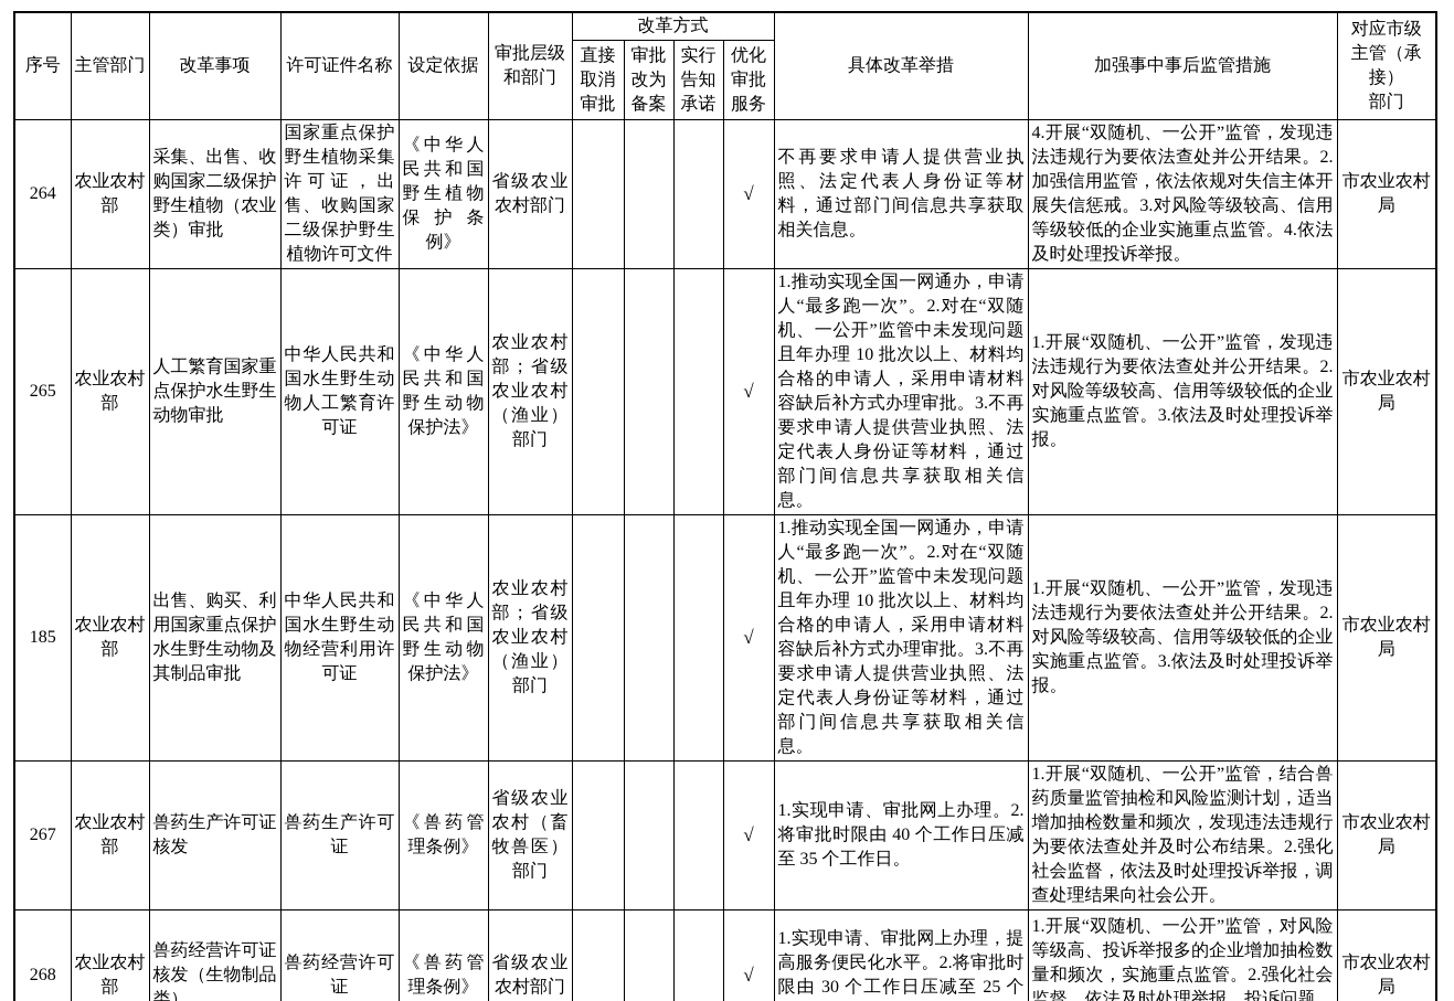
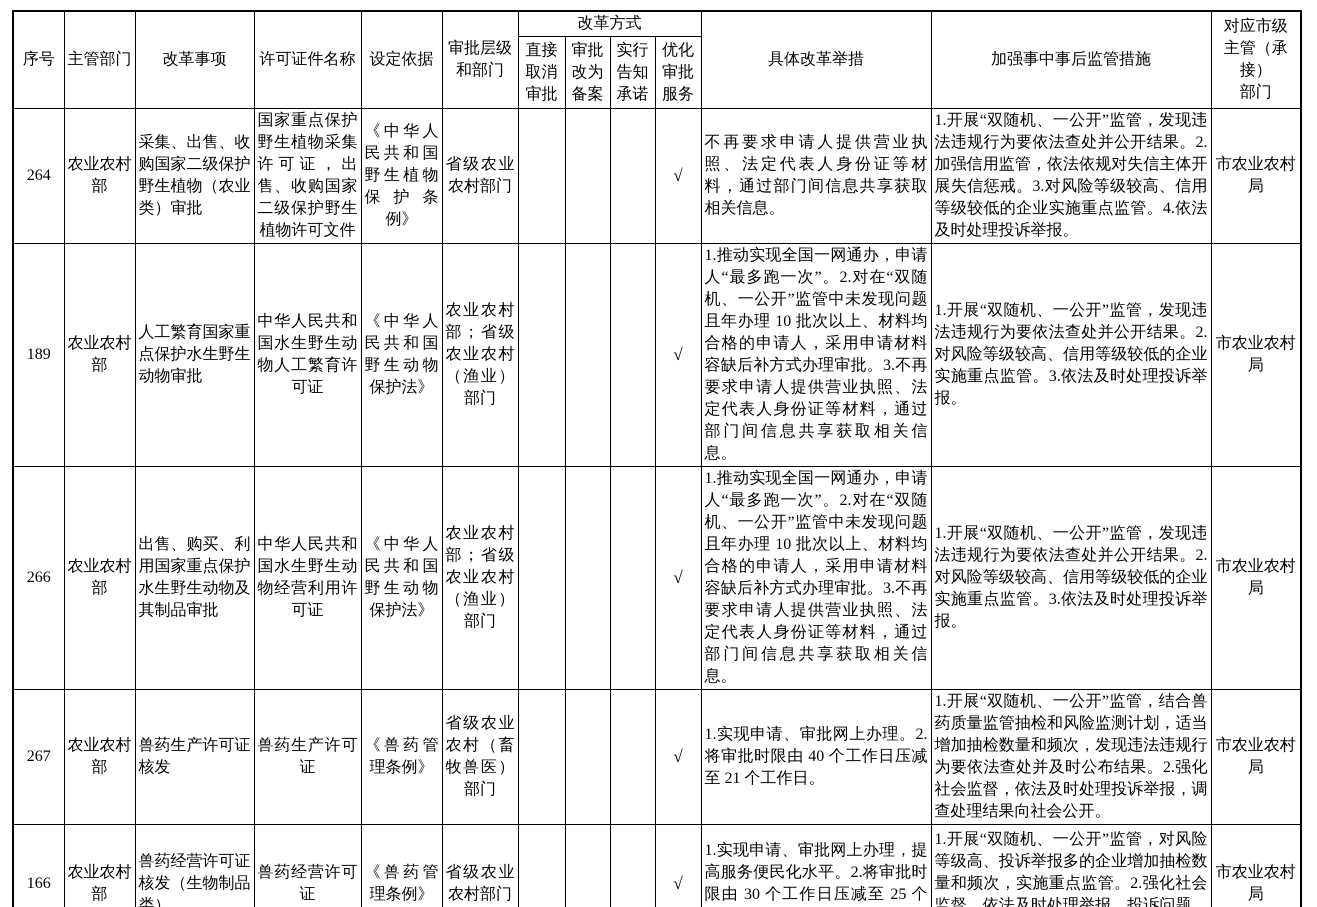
  序号	主管部门	改革事项	许可证件名称	设定依据	审批层级 和部门	改革方式	具体改革举措	加强事中事后监管措施	对应市级 主管（承接） 部门
  直接 取消 审批	审批 改为 备案	实行 告知 承诺	优化 审批 服务
- 264	农业农村部	采集、出售、收购国家二级保护野生植物（农业类）审批	国家重点保护野生植物采集许可证，出售、收购国家二级保护野生植物许可文件	《中华人民共和国野生植物保护条例》	省级农业农村部门				√	不再要求申请人提供营业执照、法定代表人身份证等材料，通过部门间信息共享获取相关信息。	4.开展“双随机、一公开”监管，发现违法违规行为要依法查处并公开结果。2.加强信用监管，依法依规对失信主体开展失信惩戒。3.对风险等级较高、信用等级较低的企业实施重点监管。4.依法及时处理投诉举报。	市农业农村局
+ 264	农业农村部	采集、出售、收购国家二级保护野生植物（农业类）审批	国家重点保护野生植物采集许可证，出售、收购国家二级保护野生植物许可文件	《中华人民共和国野生植物保护条例》	省级农业农村部门				√	不再要求申请人提供营业执照、法定代表人身份证等材料，通过部门间信息共享获取相关信息。	1.开展“双随机、一公开”监管，发现违法违规行为要依法查处并公开结果。2.加强信用监管，依法依规对失信主体开展失信惩戒。3.对风险等级较高、信用等级较低的企业实施重点监管。4.依法及时处理投诉举报。	市农业农村局
- 265	农业农村部	人工繁育国家重点保护水生野生动物审批	中华人民共和国水生野生动物人工繁育许可证	《中华人民共和国野生动物保护法》	农业农村部；省级农业农村（渔业）部门				√	1.推动实现全国一网通办，申请人“最多跑一次”。2.对在“双随机、一公开”监管中未发现问题且年办理 10 批次以上、材料均合格的申请人，采用申请材料容缺后补方式办理审批。3.不再要求申请人提供营业执照、法定代表人身份证等材料，通过部门间信息共享获取相关信息。	1.开展“双随机、一公开”监管，发现违法违规行为要依法查处并公开结果。2.对风险等级较高、信用等级较低的企业实施重点监管。3.依法及时处理投诉举报。	市农业农村局
+ 189	农业农村部	人工繁育国家重点保护水生野生动物审批	中华人民共和国水生野生动物人工繁育许可证	《中华人民共和国野生动物保护法》	农业农村部；省级农业农村（渔业）部门				√	1.推动实现全国一网通办，申请人“最多跑一次”。2.对在“双随机、一公开”监管中未发现问题且年办理 10 批次以上、材料均合格的申请人，采用申请材料容缺后补方式办理审批。3.不再要求申请人提供营业执照、法定代表人身份证等材料，通过部门间信息共享获取相关信息。	1.开展“双随机、一公开”监管，发现违法违规行为要依法查处并公开结果。2.对风险等级较高、信用等级较低的企业实施重点监管。3.依法及时处理投诉举报。	市农业农村局
- 185	农业农村部	出售、购买、利用国家重点保护水生野生动物及其制品审批	中华人民共和国水生野生动物经营利用许可证	《中华人民共和国野生动物保护法》	农业农村部；省级农业农村（渔业）部门				√	1.推动实现全国一网通办，申请人“最多跑一次”。2.对在“双随机、一公开”监管中未发现问题且年办理 10 批次以上、材料均合格的申请人，采用申请材料容缺后补方式办理审批。3.不再要求申请人提供营业执照、法定代表人身份证等材料，通过部门间信息共享获取相关信息。	1.开展“双随机、一公开”监管，发现违法违规行为要依法查处并公开结果。2.对风险等级较高、信用等级较低的企业实施重点监管。3.依法及时处理投诉举报。	市农业农村局
+ 266	农业农村部	出售、购买、利用国家重点保护水生野生动物及其制品审批	中华人民共和国水生野生动物经营利用许可证	《中华人民共和国野生动物保护法》	农业农村部；省级农业农村（渔业）部门				√	1.推动实现全国一网通办，申请人“最多跑一次”。2.对在“双随机、一公开”监管中未发现问题且年办理 10 批次以上、材料均合格的申请人，采用申请材料容缺后补方式办理审批。3.不再要求申请人提供营业执照、法定代表人身份证等材料，通过部门间信息共享获取相关信息。	1.开展“双随机、一公开”监管，发现违法违规行为要依法查处并公开结果。2.对风险等级较高、信用等级较低的企业实施重点监管。3.依法及时处理投诉举报。	市农业农村局
- 267	农业农村部	兽药生产许可证核发	兽药生产许可证	《兽药管理条例》	省级农业农村（畜牧兽医）部门				√	1.实现申请、审批网上办理。2.将审批时限由 40 个工作日压减至 35 个工作日。	1.开展“双随机、一公开”监管，结合兽药质量监管抽检和风险监测计划，适当增加抽检数量和频次，发现违法违规行为要依法查处并及时公布结果。2.强化社会监督，依法及时处理投诉举报，调查处理结果向社会公开。	市农业农村局
+ 267	农业农村部	兽药生产许可证核发	兽药生产许可证	《兽药管理条例》	省级农业农村（畜牧兽医）部门				√	1.实现申请、审批网上办理。2.将审批时限由 40 个工作日压减至 21 个工作日。	1.开展“双随机、一公开”监管，结合兽药质量监管抽检和风险监测计划，适当增加抽检数量和频次，发现违法违规行为要依法查处并及时公布结果。2.强化社会监督，依法及时处理投诉举报，调查处理结果向社会公开。	市农业农村局
- 268	农业农村部	兽药经营许可证核发（生物制品类）	兽药经营许可证	《兽药管理条例》	省级农业农村部门				√	1.实现申请、审批网上办理，提高服务便民化水平。2.将审批时限由 30 个工作日压减至 25 个	1.开展“双随机、一公开”监管，对风险等级高、投诉举报多的企业增加抽检数量和频次，实施重点监管。2.强化社会监督，依法及时处理举报、投诉问题，	市农业农村局
+ 166	农业农村部	兽药经营许可证核发（生物制品类）	兽药经营许可证	《兽药管理条例》	省级农业农村部门				√	1.实现申请、审批网上办理，提高服务便民化水平。2.将审批时限由 30 个工作日压减至 25 个	1.开展“双随机、一公开”监管，对风险等级高、投诉举报多的企业增加抽检数量和频次，实施重点监管。2.强化社会监督，依法及时处理举报、投诉问题，	市农业农村局
